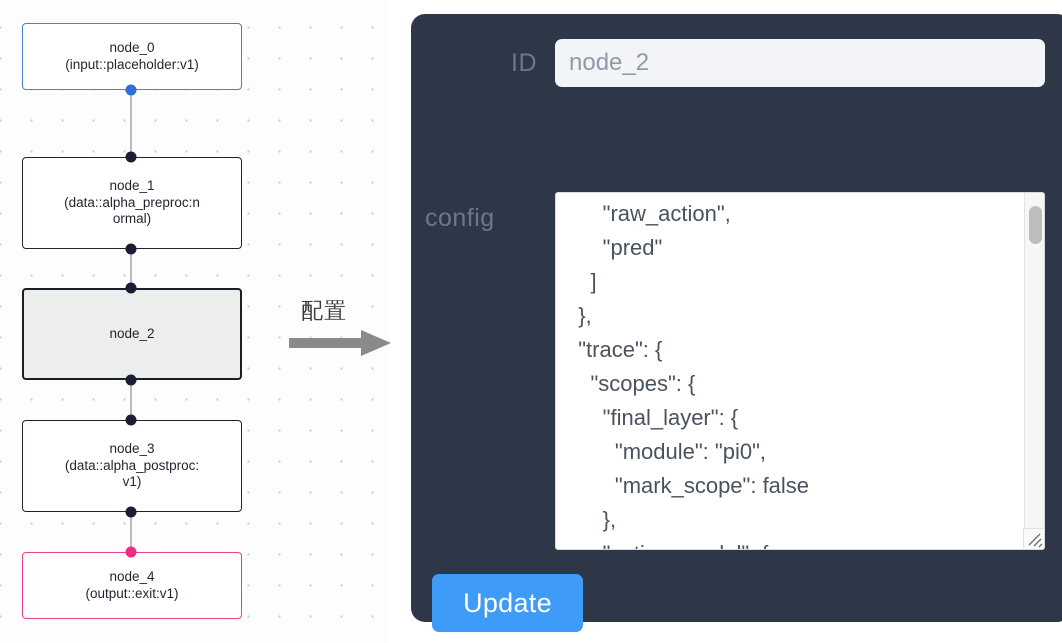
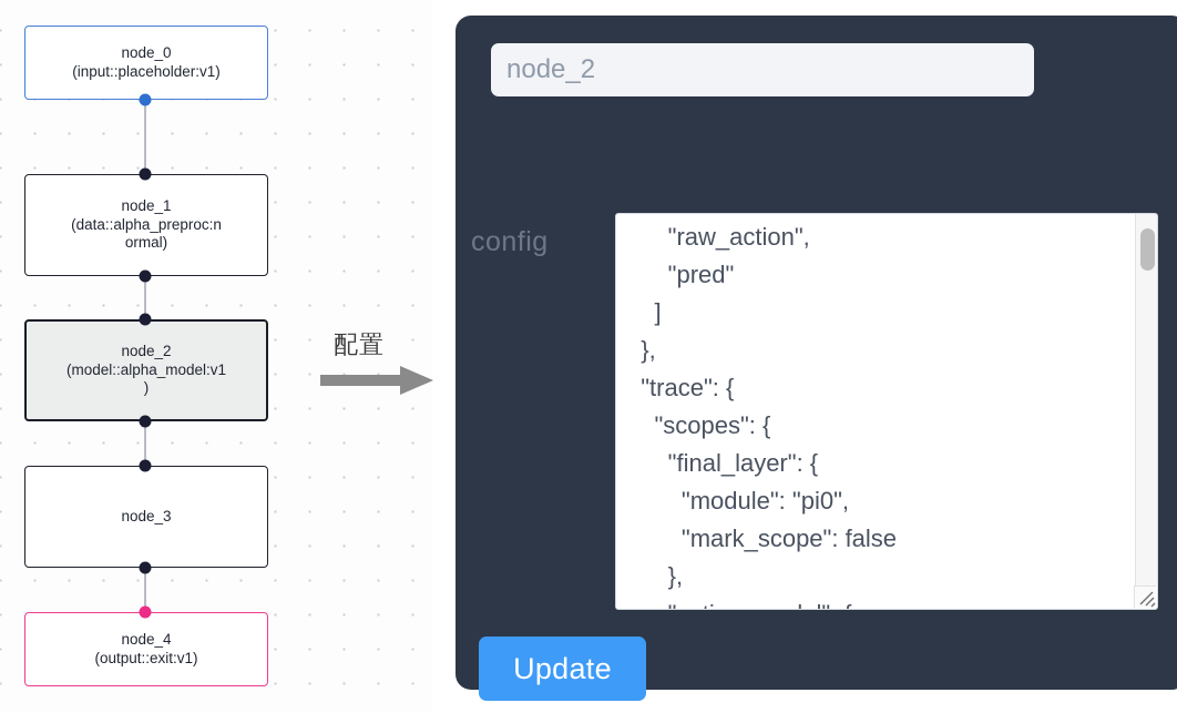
  node_0
  (input::placeholder:v1)
  node_1
  (data::alpha_preproc:n
  ormal)
  node_2
+ (model::alpha_model:v1
+ )
  node_3
- (data::alpha_postproc:
- v1)
  node_4
  (output::exit:v1)
  配置
- ID
  node_2
  config
  "raw_action",
  "pred"
  ]
  },
  "trace": {
  "scopes": {
  "final_layer": {
  "module": "pi0",
  "mark_scope": false
  },
  Update
